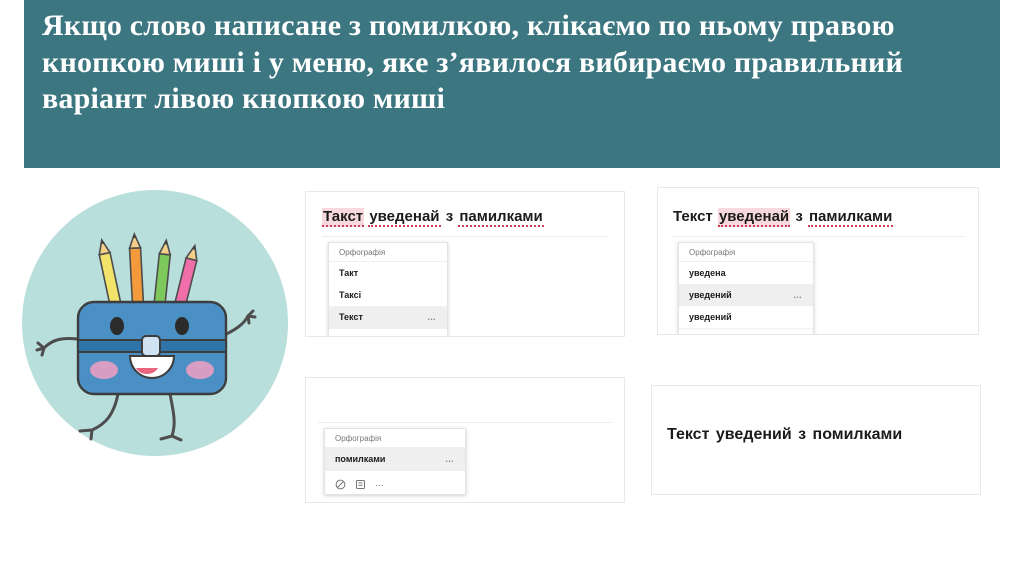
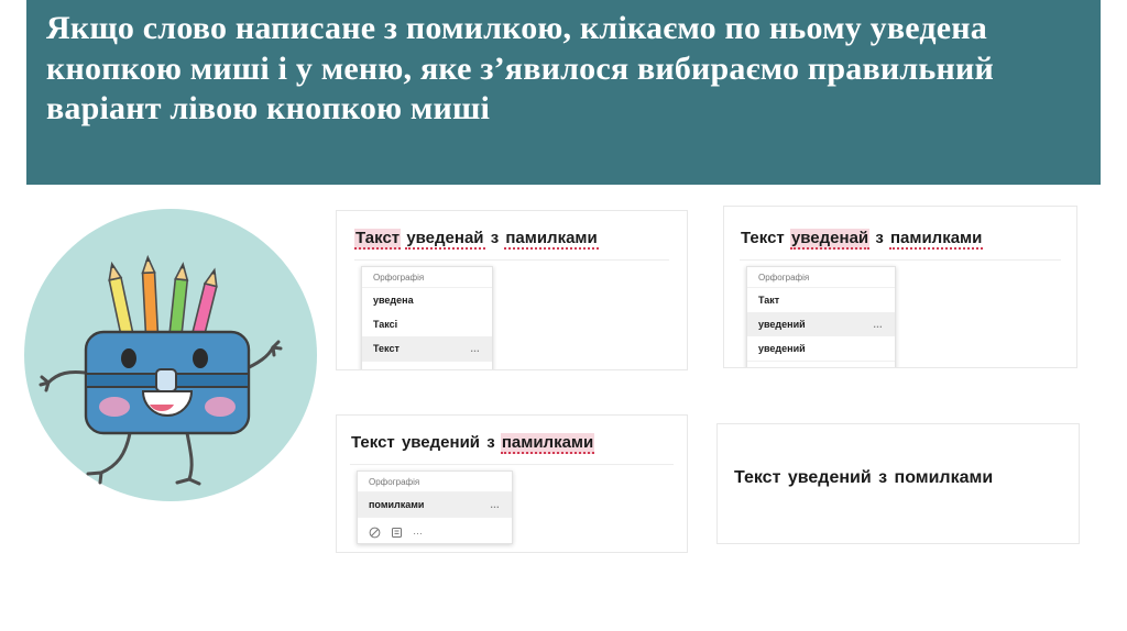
- Якщо слово написане з помилкою, клікаємо по ньому правою кнопкою миші і у меню, яке з’явилося вибираємо правильний варіант лівою кнопкою миші
+ Якщо слово написане з помилкою, клікаємо по ньому уведена кнопкою миші і у меню, яке з’явилося вибираємо правильний варіант лівою кнопкою миші
  Такст уведенай з памилками
  Орфографія
- Такт
+ уведена
  Таксі
  Текст
  …
  Текст уведенай з памилками
  Орфографія
- уведена
+ Такт
  уведений
  …
  уведений
+ Текст уведений з памилками
  Орфографія
  помилками
  …
  …
  Текст уведений з помилками
